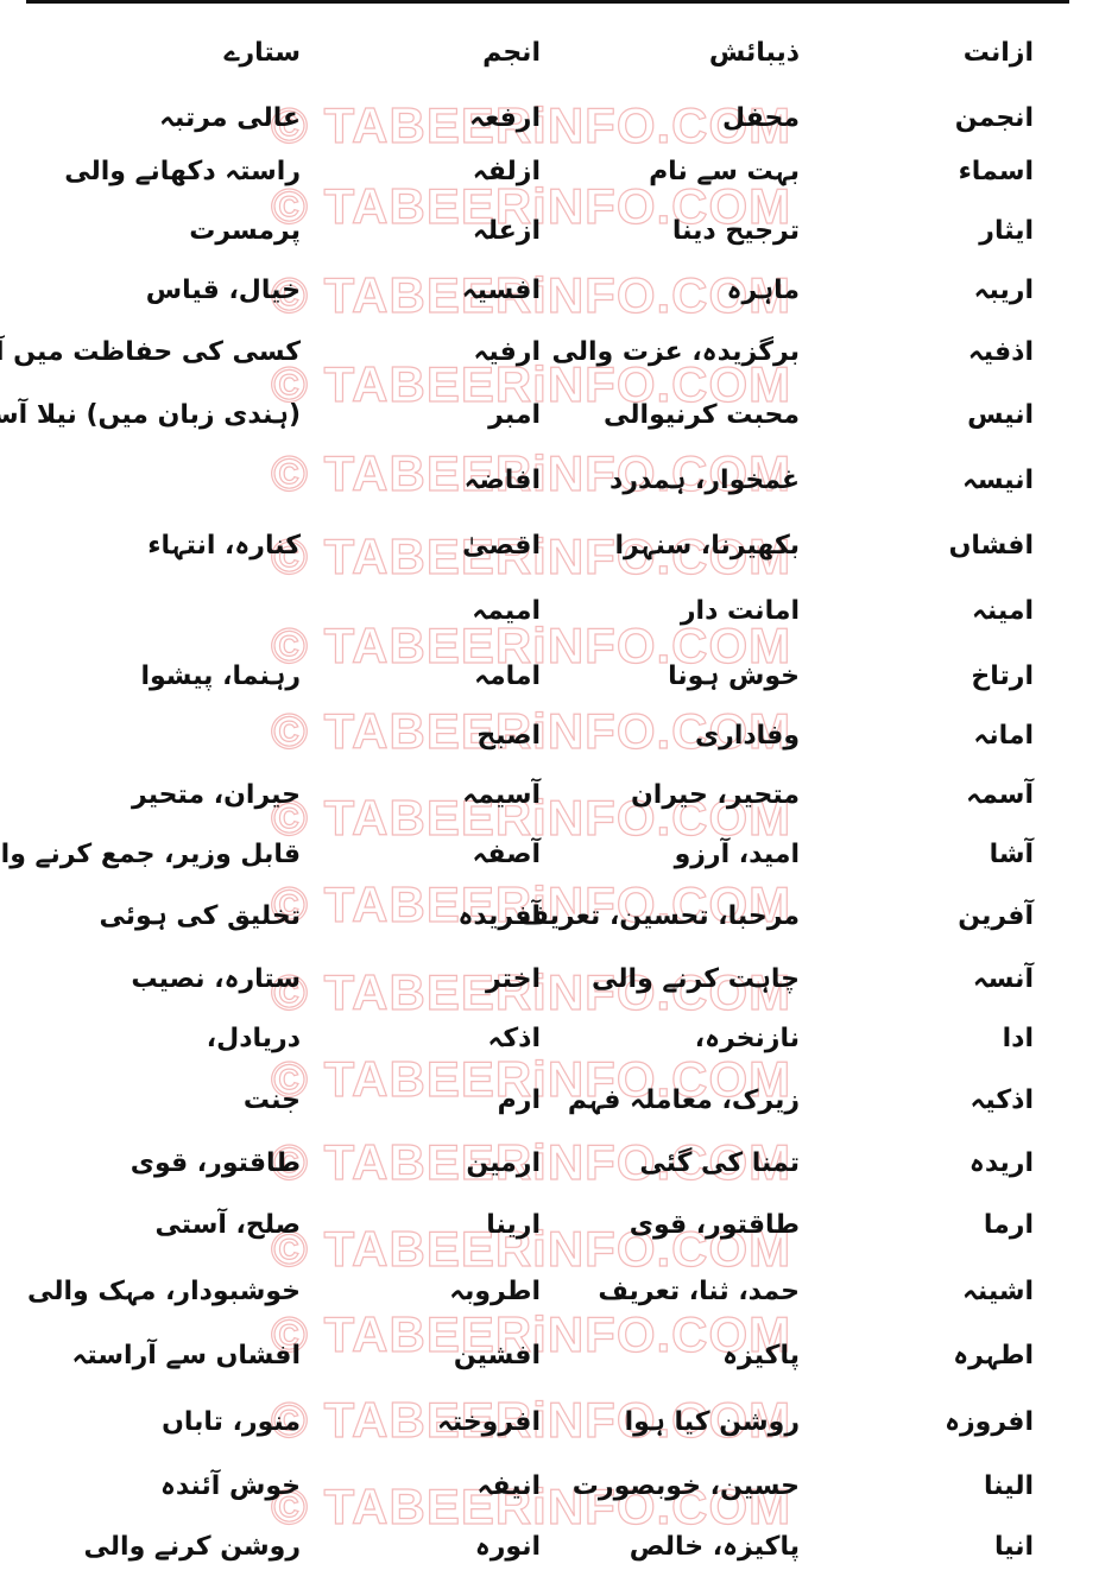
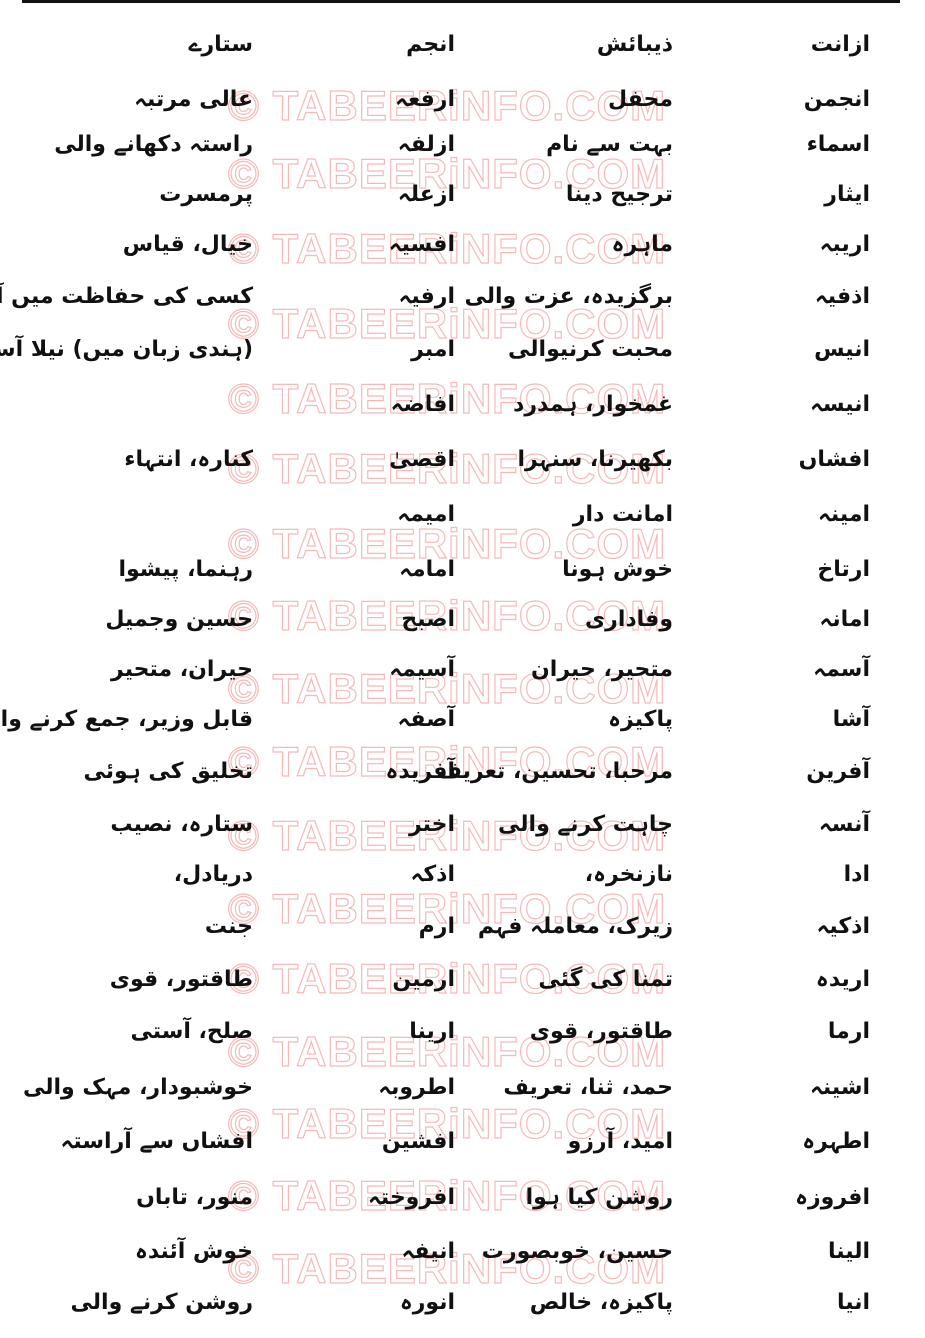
  © TABEERiNFO.COM
  © TABEERiNFO.COM
  © TABEERiNFO.COM
  © TABEERiNFO.COM
  © TABEERiNFO.COM
  © TABEERiNFO.COM
  © TABEERiNFO.COM
  © TABEERiNFO.COM
  © TABEERiNFO.COM
  © TABEERiNFO.COM
  © TABEERiNFO.COM
  © TABEERiNFO.COM
  © TABEERiNFO.COM
  © TABEERiNFO.COM
  © TABEERiNFO.COM
  © TABEERiNFO.COM
  © TABEERiNFO.COM
  ازانت
  ذیبائش
  انجم
  ستارے
  انجمن
  محفل
  ارفعہ
  عالی مرتبہ
  اسماء
  بہت سے نام
  ازلفہ
  راستہ دکھانے والی
  ایثار
  ترجیح دینا
  ازعلہ
  پرمسرت
  اریبہ
  ماہرہ
  افسیہ
  خیال، قیاس
  اذفیہ
  برگزیدہ، عزت والی
  ارفیہ
  انیس
  محبت کرنیوالی
  امبر
  (ہندی زبان میں) نیلا آس
  انیسہ
  غمخوار، ہمدرد
  افاضہ
  افشاں
  بکھیرنا، سنہرا
  اقصیٰ
  کنارہ، انتہاء
  امینہ
  امانت دار
  امیمہ
  ارتاخ
  خوش ہونا
  امامہ
  رہنما، پیشوا
  امانہ
  وفاداری
  اصبح
+ حسین وجمیل
  آسمہ
  متحیر، حیران
  آسیمہ
  حیران، متحیر
  آشا
- امید، آرزو
+ پاکیزہ
  آصفہ
  قابل وزیر، جمع کرنے وا
  آفرین
  مرحبا، تحسین، تعریف
  آفریدہ
  تخلیق کی ہوئی
  آنسہ
  چاہت کرنے والی
  اختر
  ستارہ، نصیب
  ادا
  نازنخرہ،
  اذکہ
  دریادل،
  اذکیہ
  زیرک، معاملہ فہم
  ارم
  جنت
  اریدہ
  تمنا کی گئی
  ارمین
  طاقتور، قوی
  ارما
  طاقتور، قوی
  ارینا
  صلح، آستی
  اشینہ
  حمد، ثنا، تعریف
  اطروبہ
  خوشبودار، مہک والی
  اطہرہ
- پاکیزہ
+ امید، آرزو
  افشین
  افشاں سے آراستہ
  افروزہ
  روشن کیا ہوا
  افروختہ
  منور، تاباں
  الینا
  حسین، خوبصورت
  انیفہ
  خوش آئندہ
  انیا
  پاکیزہ، خالص
  انورہ
  روشن کرنے والی
